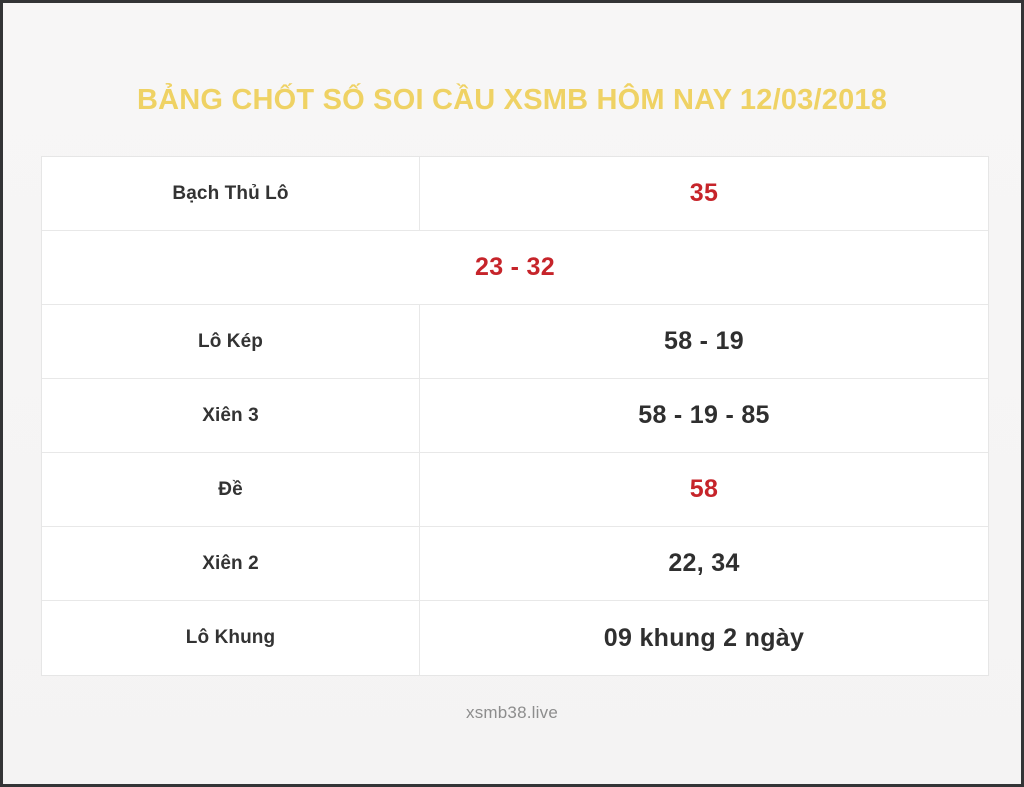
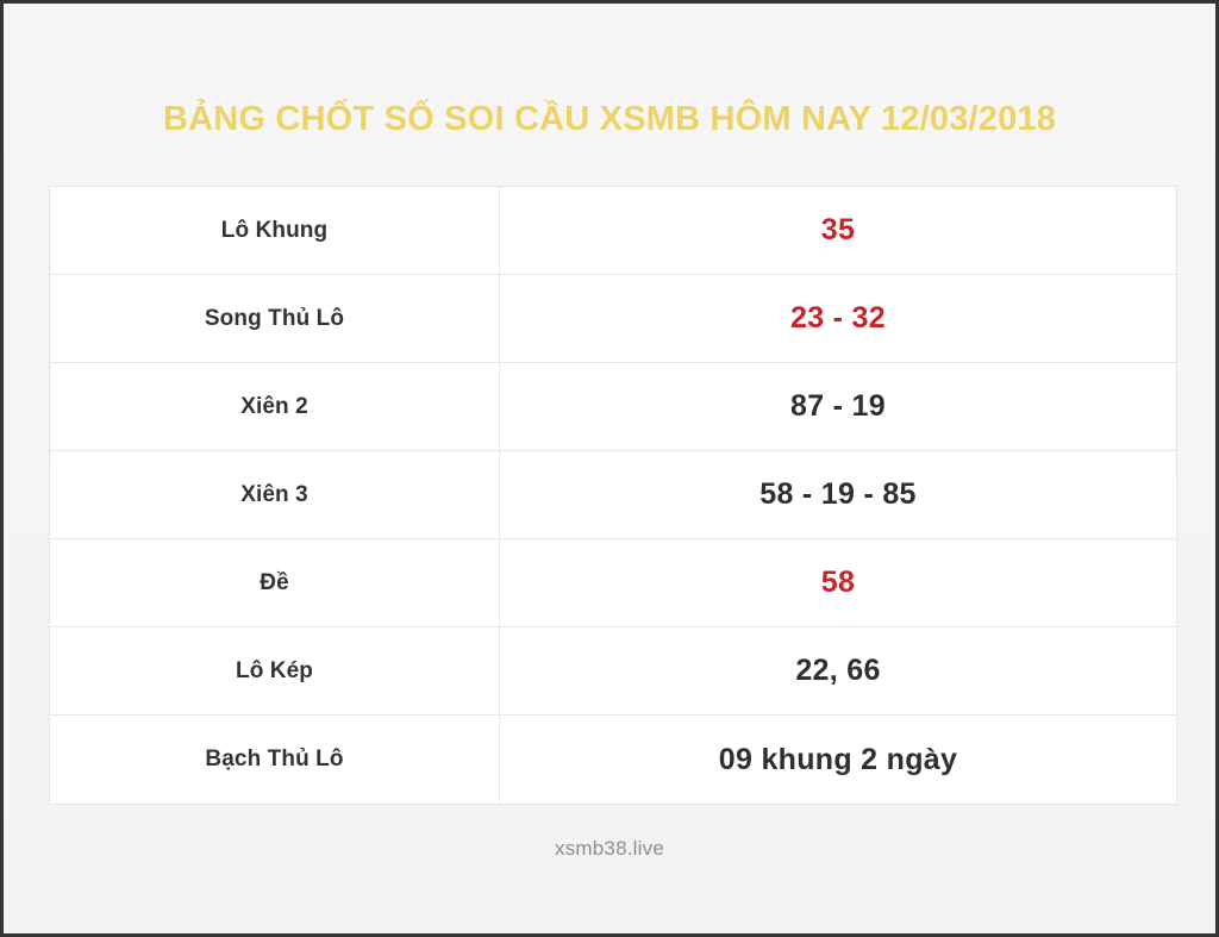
  BẢNG CHỐT SỐ SOI CẦU XSMB HÔM NAY 12/03/2018
- Bạch Thủ Lô
+ Lô Khung
  35
+ Song Thủ Lô
  23 - 32
- Lô Kép
+ Xiên 2
- 58 - 19
+ 87 - 19
  Xiên 3
  58 - 19 - 85
  Đề
  58
- Xiên 2
+ Lô Kép
- 22, 34
+ 22, 66
- Lô Khung
+ Bạch Thủ Lô
  09 khung 2 ngày
  xsmb38.live
